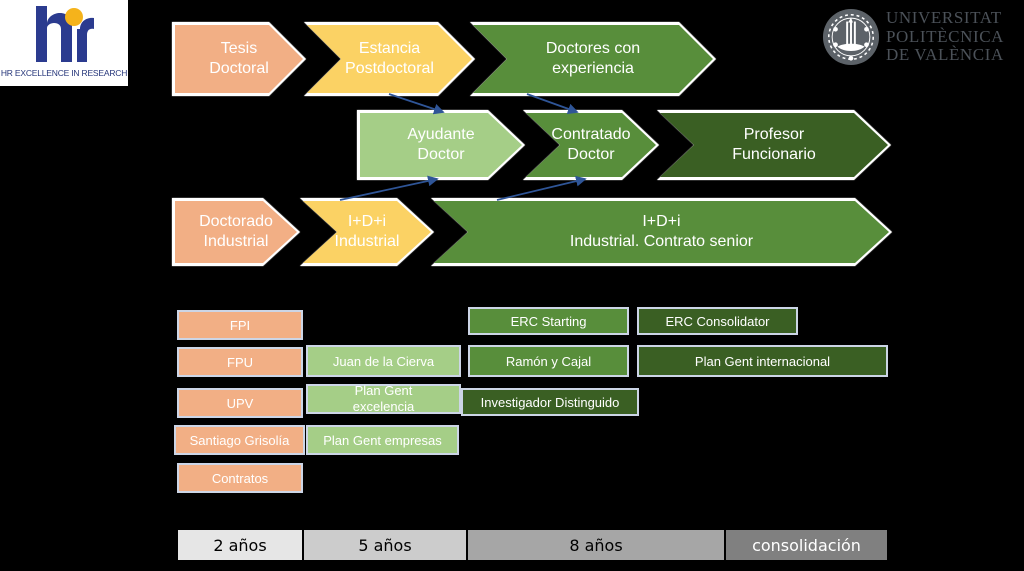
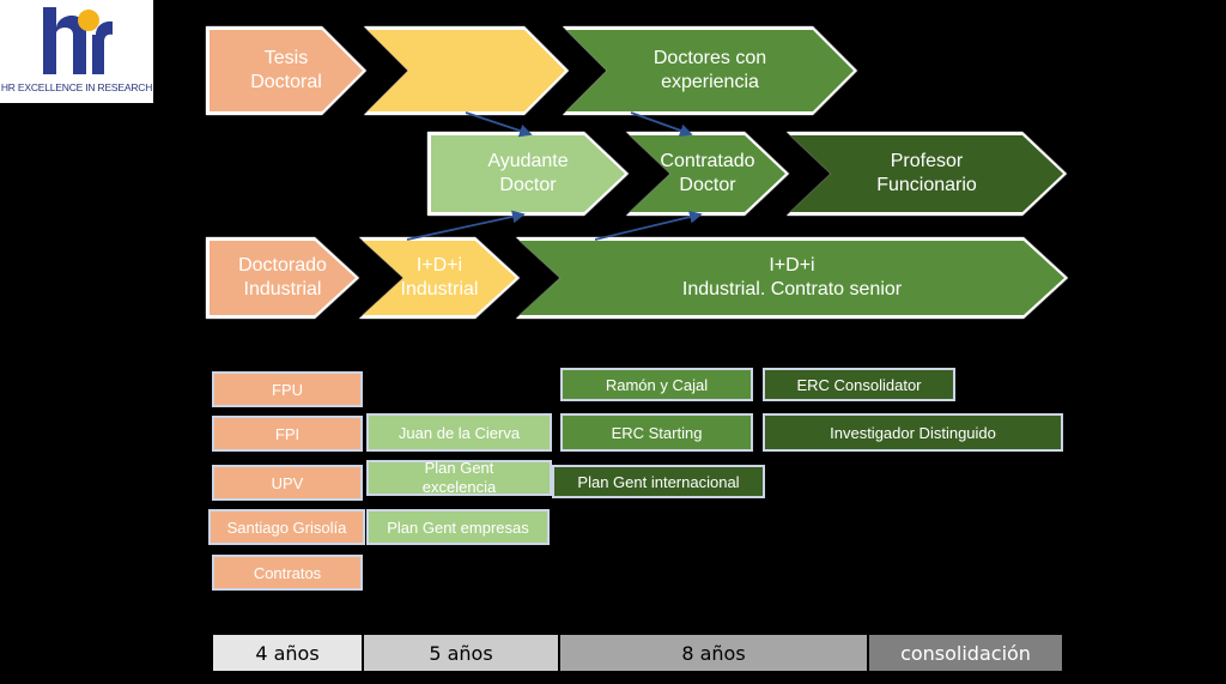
  HR EXCELLENCE IN RESEARCH
- UNIVERSITAT
- POLITÈCNICA
- DE VALÈNCIA
  Tesis
  Doctoral
- Estancia
- Postdoctoral
  Doctores con
  experiencia
  Ayudante
  Doctor
  Contratado
  Doctor
  Profesor
  Funcionario
  Doctorado
  Industrial
  I+D+i
  Industrial
  I+D+i
  Industrial. Contrato senior
- FPI
+ FPU
- ERC Starting
+ Ramón y Cajal
  ERC Consolidator
- FPU
+ FPI
  Juan de la Cierva
- Ramón y Cajal
+ ERC Starting
- Plan Gent internacional
+ Investigador Distinguido
  UPV
  Plan Gent
  excelencia
- Investigador Distinguido
+ Plan Gent internacional
  Santiago Grisolía
  Plan Gent empresas
  Contratos
- 2 años
+ 4 años
  5 años
  8 años
  consolidación
